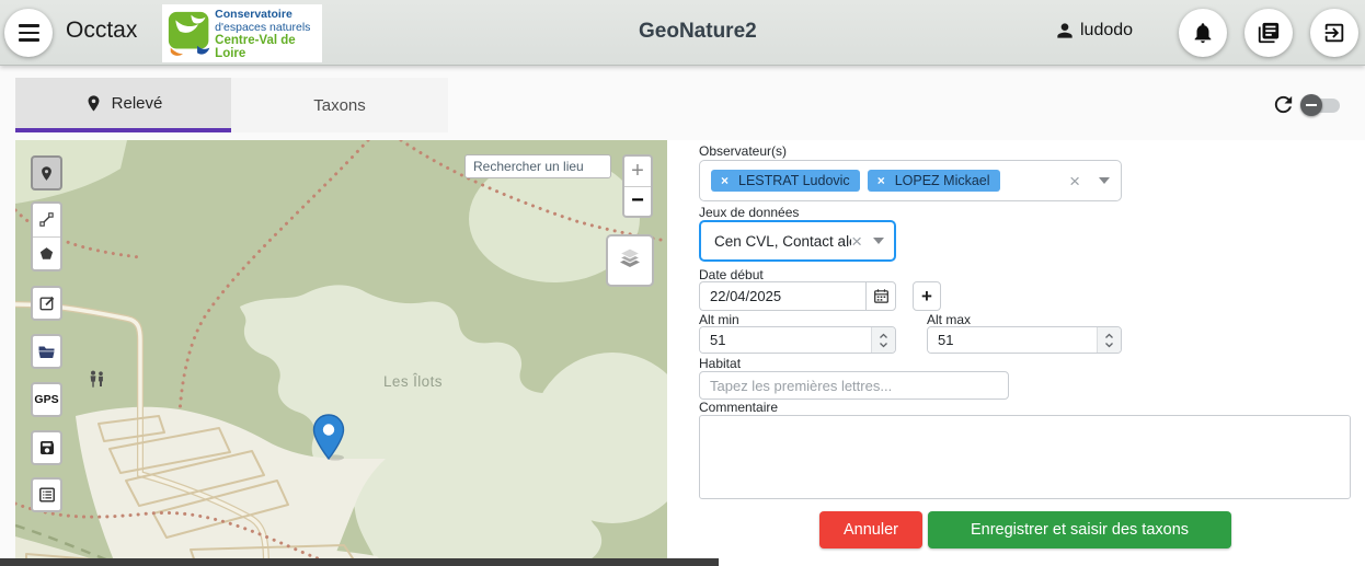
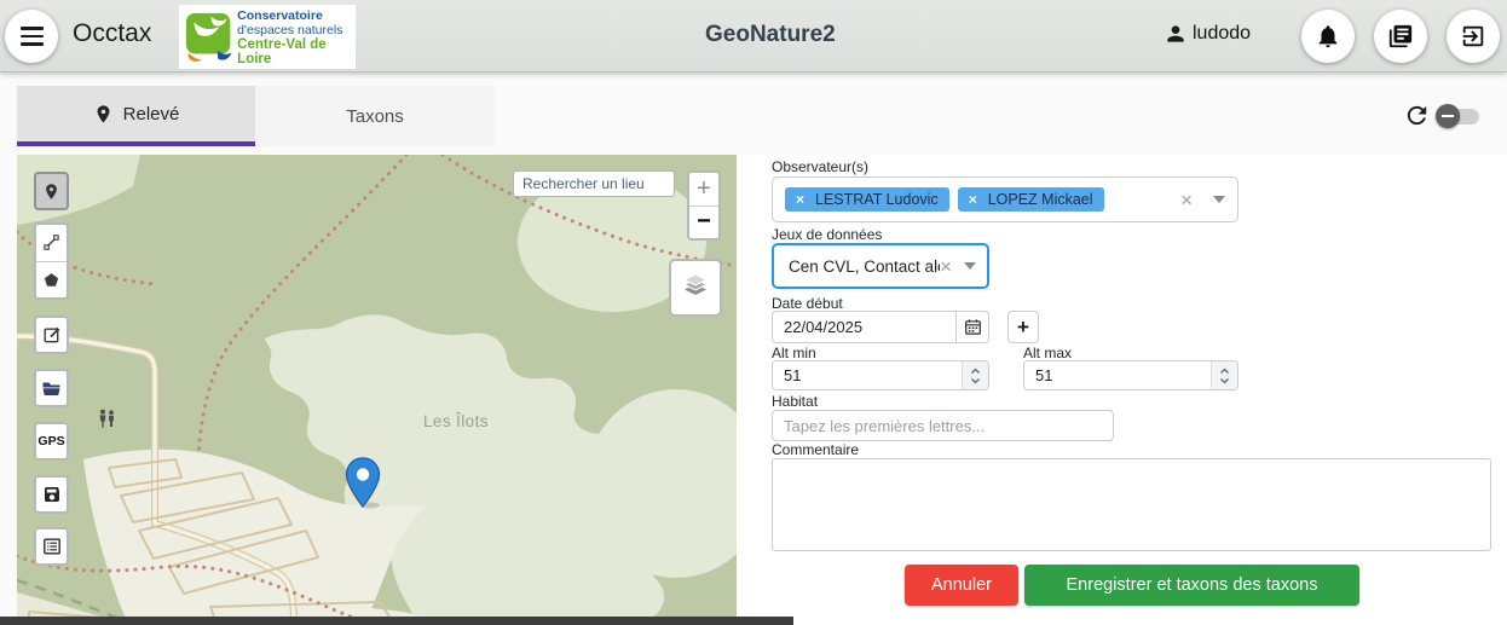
  Occtax
  Conservatoire
  d'espaces naturels
  Centre-Val de Loire
  GeoNature2
  ludodo
  Relevé
  Taxons
  GPS
  Rechercher un lieu
  +
  −
  Les Îlots
  Observateur(s)
  ×
  LESTRAT Ludovic
  ×
  LOPEZ Mickael
  ×
  Jeux de données
  Cen CVL, Contact al
  ×
  Date début
  22/04/2025
  +
  Alt min
  Alt max
  51
  51
  Habitat
  Tapez les premières lettres...
  Commentaire
  Annuler
- Enregistrer et saisir des taxons
+ Enregistrer et taxons des taxons
